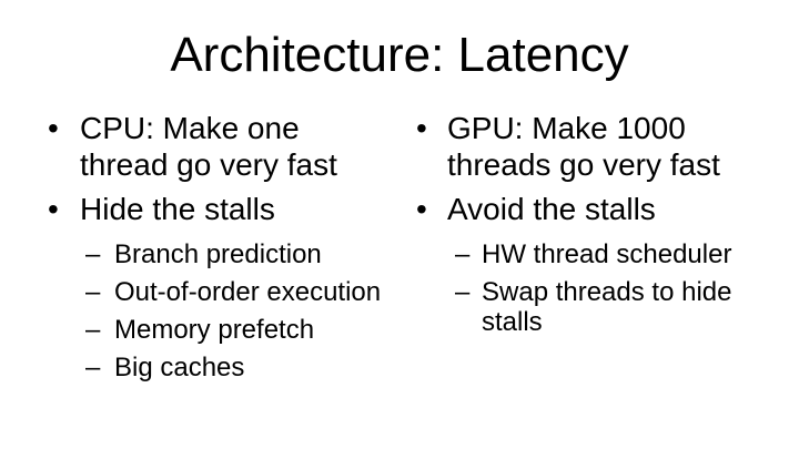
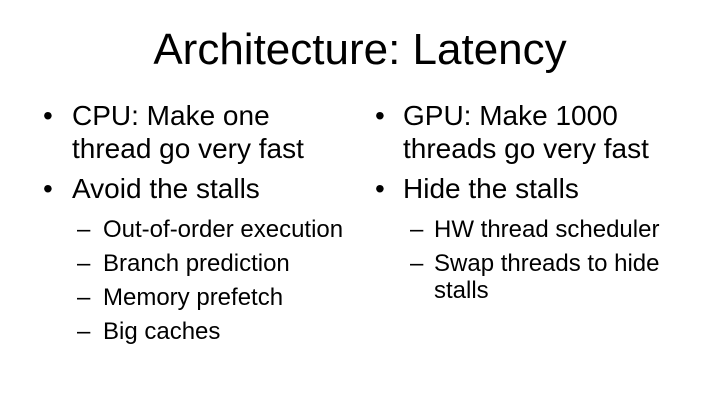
  Architecture: Latency
  •
  CPU: Make one thread go very fast
  •
- Hide the stalls
+ Avoid the stalls
  –
- Branch prediction
+ Out-of-order execution
  –
- Out-of-order execution
+ Branch prediction
  –
  Memory prefetch
  –
  Big caches
  •
  GPU: Make 1000 threads go very fast
  •
- Avoid the stalls
+ Hide the stalls
  –
  HW thread scheduler
  –
  Swap threads to hide stalls
